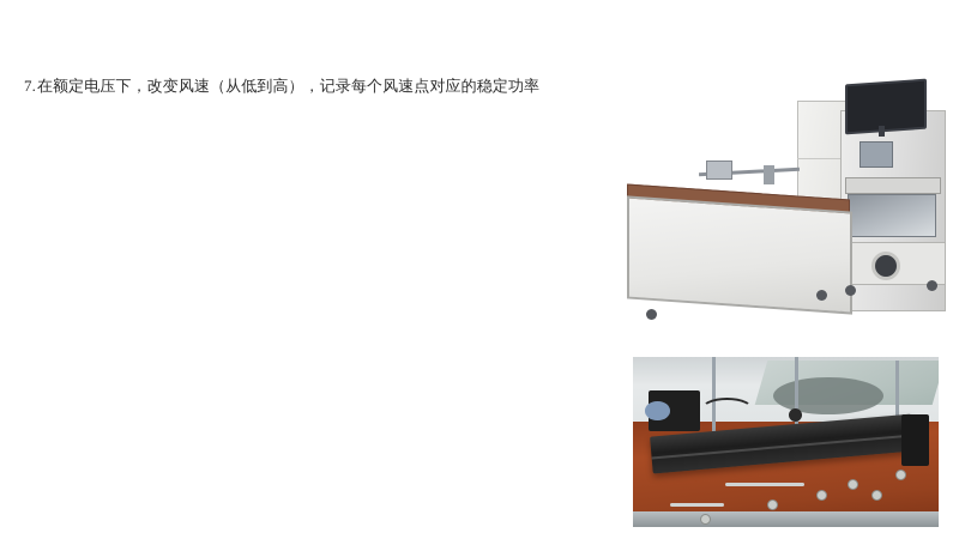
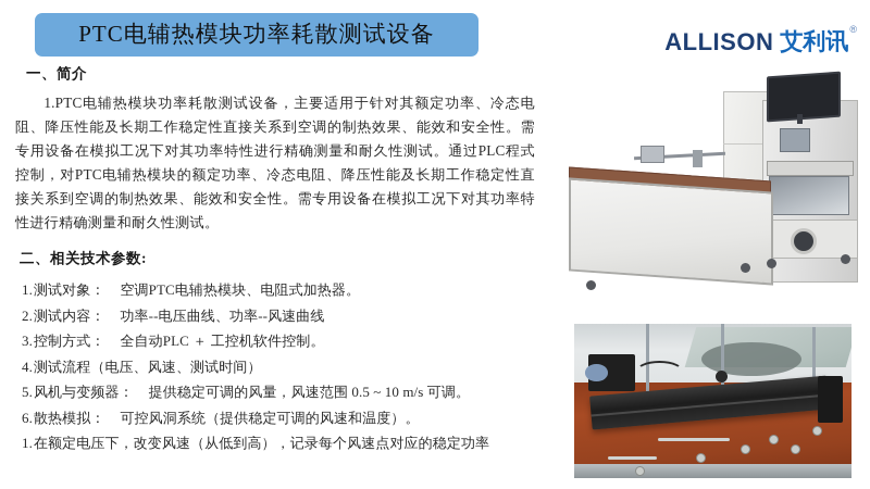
+ PTC电辅热模块功率耗散测试设备
+ ALLISON
+ 艾利讯
+ ®
+ 一、简介
+ 1.PTC电辅热模块功率耗散测试设备，主要适用于针对其额定功率、冷态电阻、降压性能及长期工作稳定性直接关系到空调的制热效果、能效和安全性。需专用设备在模拟工况下对其功率特性进行精确测量和耐久性测试。通过PLC程式控制，对PTC电辅热模块的额定功率、冷态电阻、降压性能及长期工作稳定性直接关系到空调的制热效果、能效和安全性。需专用设备在模拟工况下对其功率特性进行精确测量和耐久性测试。
+ 二、相关技术参数:
+ 1.测试对象： 空调PTC电辅热模块、电阻式加热器。
+ 2.测试内容： 功率--电压曲线、功率--风速曲线
+ 3.控制方式： 全自动PLC ＋ 工控机软件控制。
+ 4.测试流程（电压、风速、测试时间）
+ 5.风机与变频器： 提供稳定可调的风量，风速范围 0.5 ~ 10 m/s 可调。
+ 6.散热模拟： 可控风洞系统（提供稳定可调的风速和温度）。
- 7.在额定电压下，改变风速（从低到高），记录每个风速点对应的稳定功率
+ 1.在额定电压下，改变风速（从低到高），记录每个风速点对应的稳定功率
